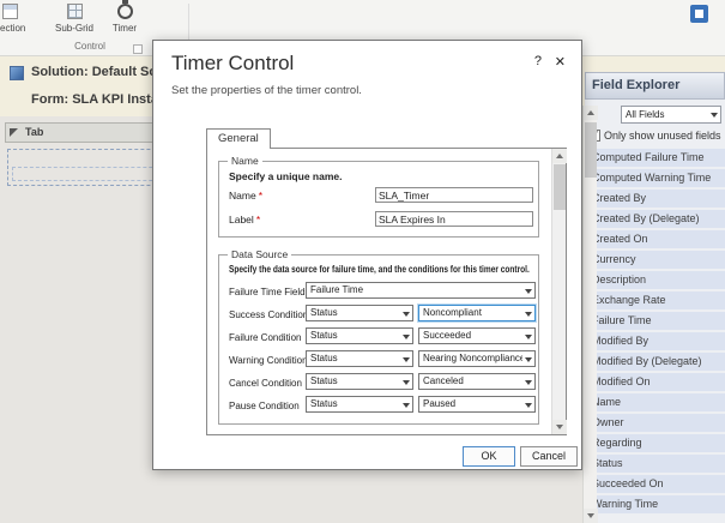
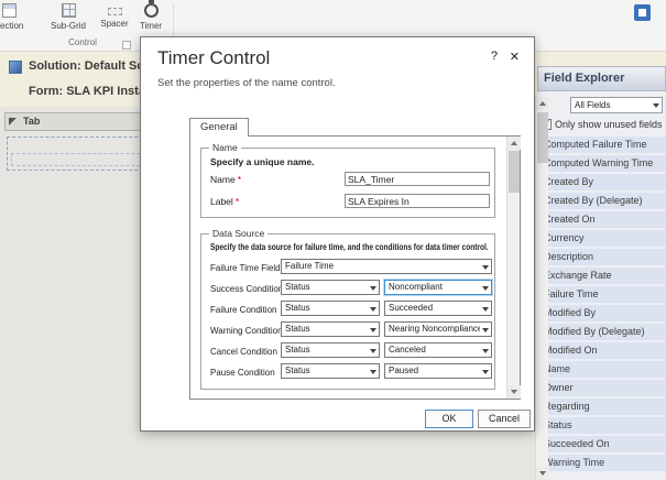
  ection
  Sub-Grid
+ Spacer
  Timer
  Control
  Solution: Default S
  Form: SLA KPI Inst
  Tab
  Field Explorer
  All Fields
  Only show unused fields
  omputed Failure Time
  omputed Warning Time
  reated By
  reated By (Delegate)
  reated On
  urrency
  escription
  xchange Rate
  ailure Time
  odified By
  odified By (Delegate)
  odified On
  ame
  wner
  egarding
  tatus
  ucceeded On
  Warning Time
  Timer Control
  ?
  ✕
- Set the properties of the timer control.
+ Set the properties of the name control.
  General
  Name
  Specify a unique name.
  Name *
  SLA_Timer
  Label *
  SLA Expires In
  Data Source
- Specify the data source for failure time, and the conditions for this timer control.
+ Specify the data source for failure time, and the conditions for data timer control.
  Failure Time Field
  Failure Time
  Success Conditio
  Status
  Noncompliant
  Failure Condition
  Status
  Succeeded
  Warning Conditio
  Status
  Nearing Noncomplianc
  Cancel Condition
  Status
  Canceled
  Pause Condition
  Status
  Paused
  OK
  Cancel
